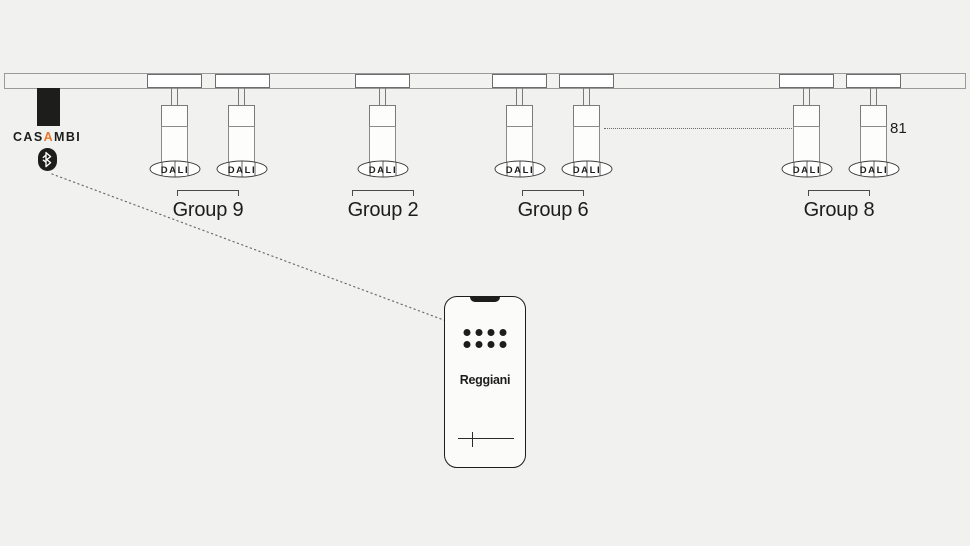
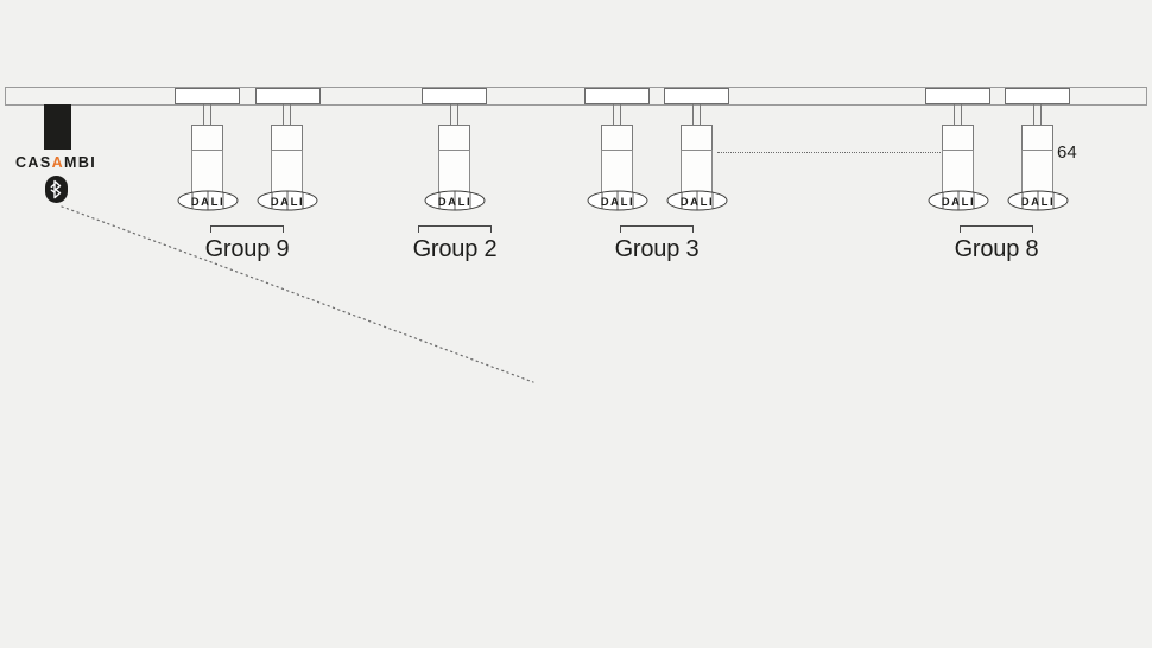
  CASAMBI
  DALI
  DALI
  DALI
  DALI
  DALI
  DALI
  DALI
- 81
+ 64
  Group 9
  Group 2
- Group 6
+ Group 3
  Group 8
- Reggiani
